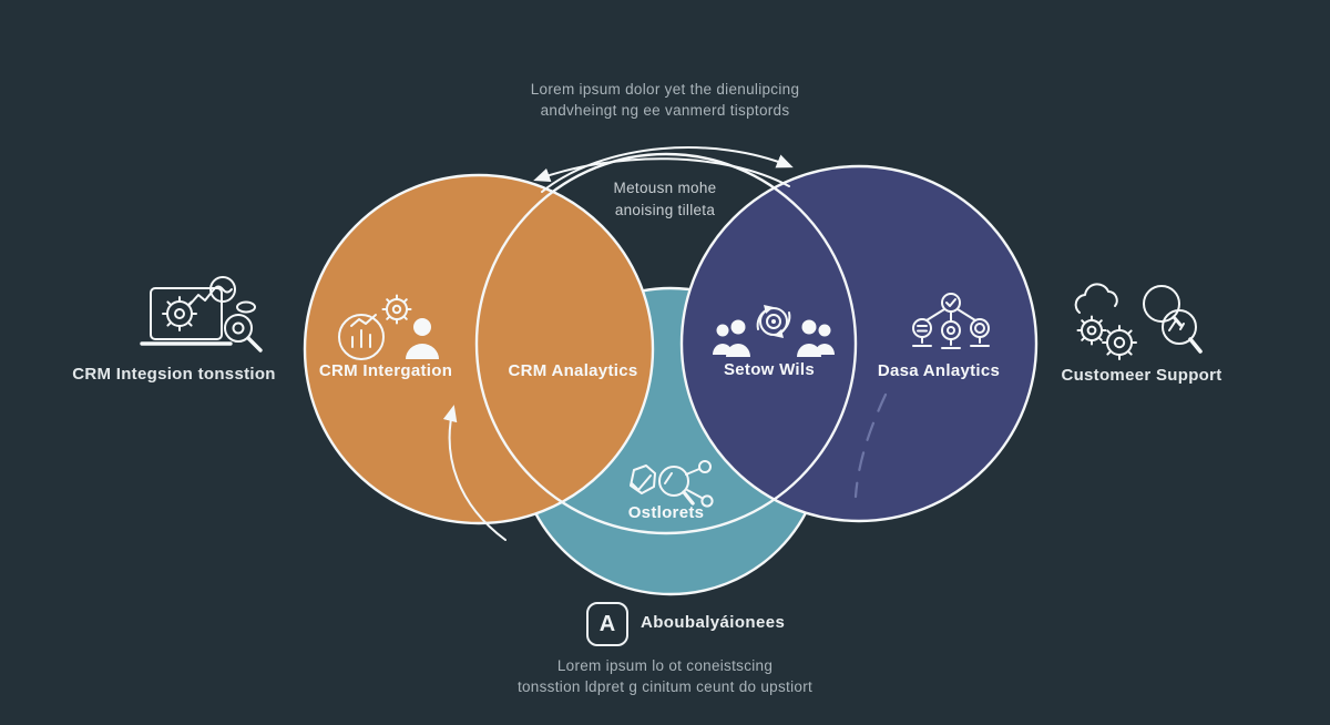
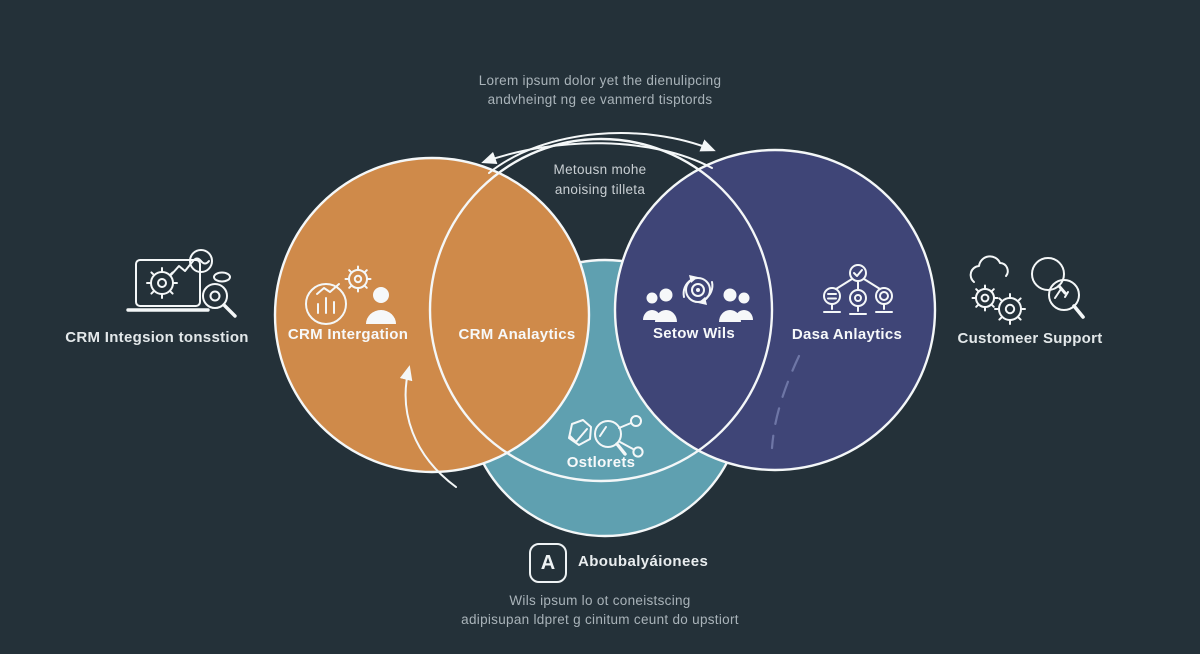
  Lorem ipsum dolor yet the dienulipcing
  andvheingt ng ee vanmerd tisptords
  Metousn mohe
  anoising tilleta
  CRM Integsion tonsstion
  CRM Intergation
  CRM Analaytics
  Setow Wils
  Dasa Anlaytics
  Customeer Support
  Ostlorets
  A
  Aboubalyáionees
- Lorem ipsum lo ot coneistscing
+ Wils ipsum lo ot coneistscing
- tonsstion ldpret g cinitum ceunt do upstiort
+ adipisupan ldpret g cinitum ceunt do upstiort
